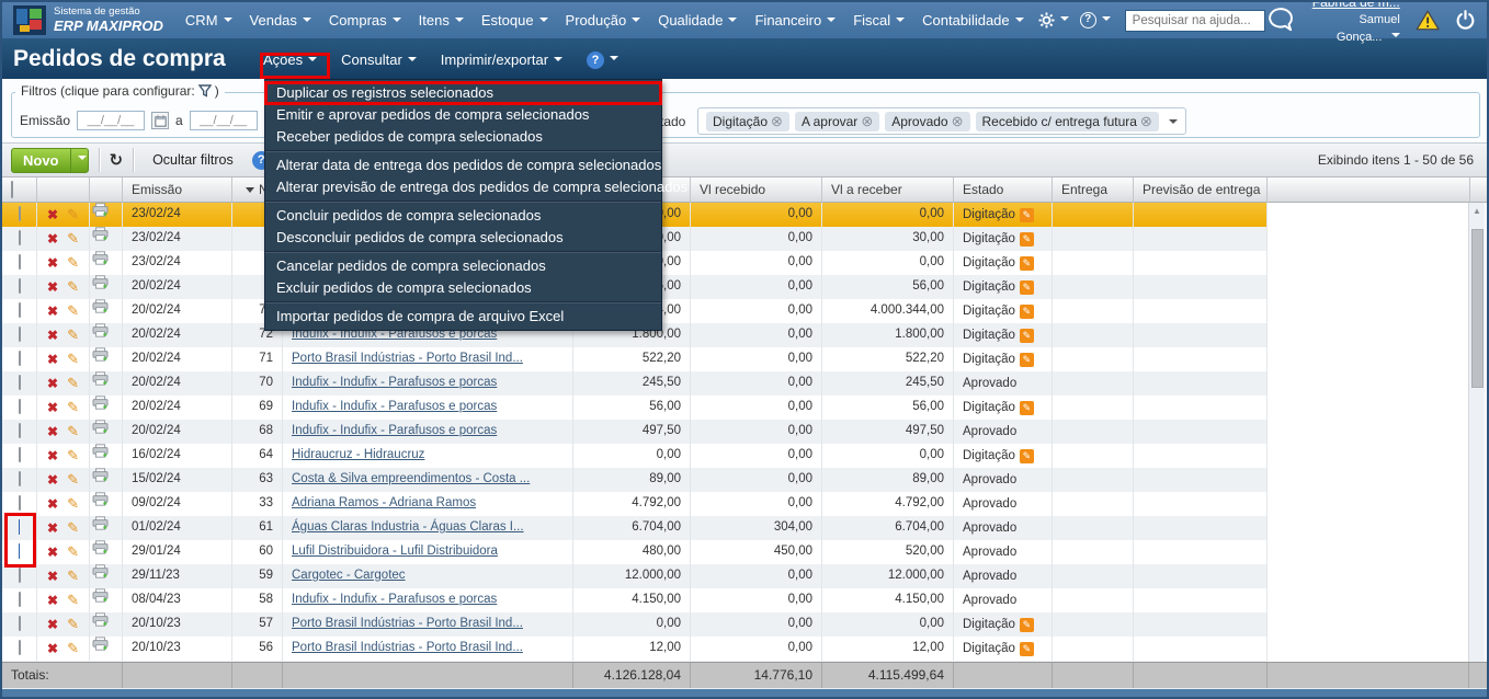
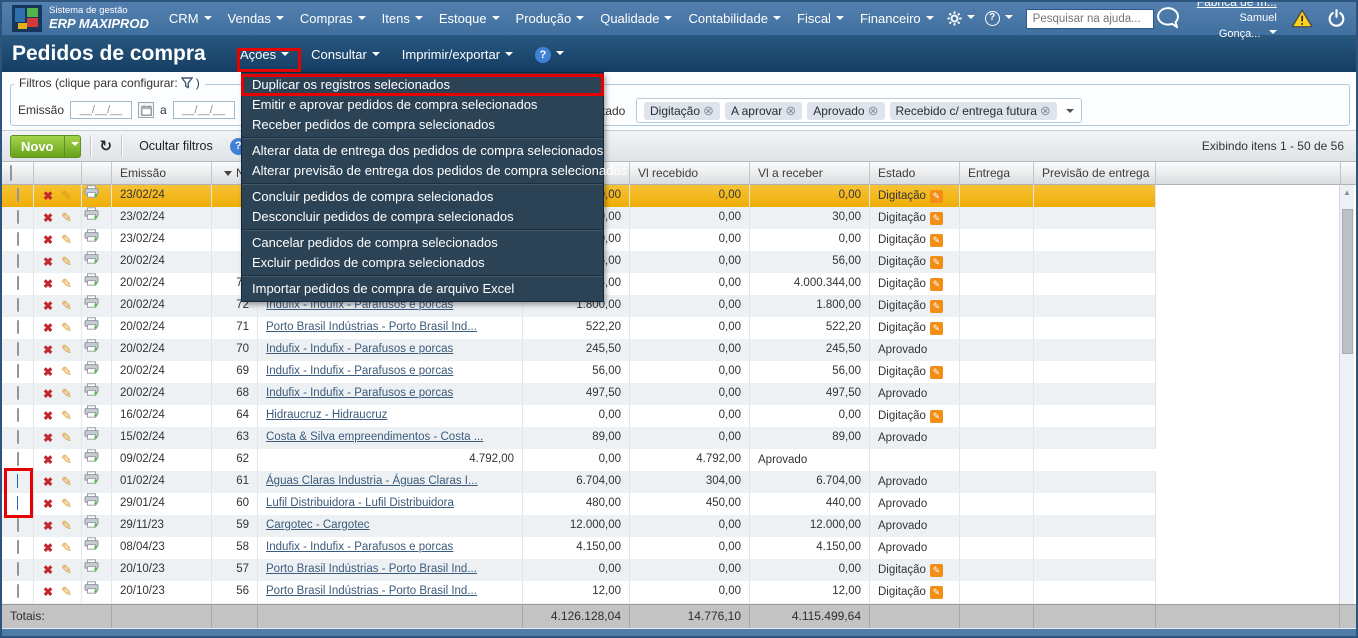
  Sistema de gestão
  ERP MAXIPROD
  CRM
  Vendas
  Compras
  Itens
  Estoque
  Produção
  Qualidade
- Financeiro
+ Contabilidade
  Fiscal
- Contabilidade
+ Financeiro
  ?
  Pesquisar na ajuda...
  Fábrica de m...
  Samuel Gonça...
  Pedidos de compra
  Ações
  Consultar
  Imprimir/exportar
  ?
  Filtros (clique para configurar:
  )
  Emissão
  __/__/__
  a
  __/__/__
  Digitação
  ⊗
  A aprovar
  ⊗
  Aprovado
  ⊗
  Recebido c/ entrega futura
  ⊗
  Novo
  ↻
  Ocultar filtros
  ?
  Exibindo itens 1 - 50 de 56
  Emissão
  Vl recebido
  Vl a receber
  Estado
  Entrega
  Previsão de entrega
  ✖ ✎
  23/02/24
  ,00
  0,00
  0,00
  Digitação
  ✎
  ✖ ✎
  23/02/24
  0,00
  30,00
  Digitação
  ✎
  ✖ ✎
  23/02/24
  ,00
  0,00
  0,00
  Digitação
  ✎
  ✖ ✎
  20/02/24
  0,00
  56,00
  Digitação
  ✎
  ✖ ✎
  20/02/24
  0,00
  4.000.344,00
  Digitação
  ✎
  ✖ ✎
  20/02/24
  72
  Indufix - Indufix - Parafusos e porcas
  1.800,00
  0,00
  1.800,00
  Digitação
  ✎
  ✖ ✎
  20/02/24
  71
  Porto Brasil Indústrias - Porto Brasil Ind...
  522,20
  0,00
  522,20
  Digitação
  ✎
  ✖ ✎
  20/02/24
  70
  Indufix - Indufix - Parafusos e porcas
  245,50
  0,00
  245,50
  Aprovado
  ✖ ✎
  20/02/24
  69
  Indufix - Indufix - Parafusos e porcas
  56,00
  0,00
  56,00
  Digitação
  ✎
  ✖ ✎
  20/02/24
  68
  Indufix - Indufix - Parafusos e porcas
  497,50
  0,00
  497,50
  Aprovado
  ✖ ✎
  16/02/24
  64
  Hidraucruz - Hidraucruz
  0,00
  0,00
  0,00
  Digitação
  ✎
  ✖ ✎
  15/02/24
  63
  Costa & Silva empreendimentos - Costa ...
  89,00
  0,00
  89,00
  Aprovado
  ✖ ✎
  09/02/24
- 33
+ 62
- Adriana Ramos - Adriana Ramos
  4.792,00
  0,00
  4.792,00
  Aprovado
  ✖ ✎
  01/02/24
  61
  Águas Claras Industria - Águas Claras I...
  6.704,00
  304,00
  6.704,00
  Aprovado
  ✖ ✎
  29/01/24
  60
  Lufil Distribuidora - Lufil Distribuidora
  480,00
  450,00
- 520,00
+ 440,00
  Aprovado
  ✖ ✎
  29/11/23
  59
  Cargotec - Cargotec
  12.000,00
  0,00
  12.000,00
  Aprovado
  ✖ ✎
  08/04/23
  58
  Indufix - Indufix - Parafusos e porcas
  4.150,00
  0,00
  4.150,00
  Aprovado
  ✖ ✎
  20/10/23
  57
  Porto Brasil Indústrias - Porto Brasil Ind...
  0,00
  0,00
  0,00
  Digitação
  ✎
  ✖ ✎
  20/10/23
  56
  Porto Brasil Indústrias - Porto Brasil Ind...
  12,00
  0,00
  12,00
  Digitação
  ✎
  ▲
  Totais:
  4.126.128,04
  14.776,10
  4.115.499,64
  Duplicar os registros selecionados
  Emitir e aprovar pedidos de compra selecionados
  Receber pedidos de compra selecionados
  Alterar data de entrega dos pedidos de compra selecionados
  Alterar previsão de entrega dos pedidos de compra selecionados
  Concluir pedidos de compra selecionados
  Desconcluir pedidos de compra selecionados
  Cancelar pedidos de compra selecionados
  Excluir pedidos de compra selecionados
  Importar pedidos de compra de arquivo Excel
